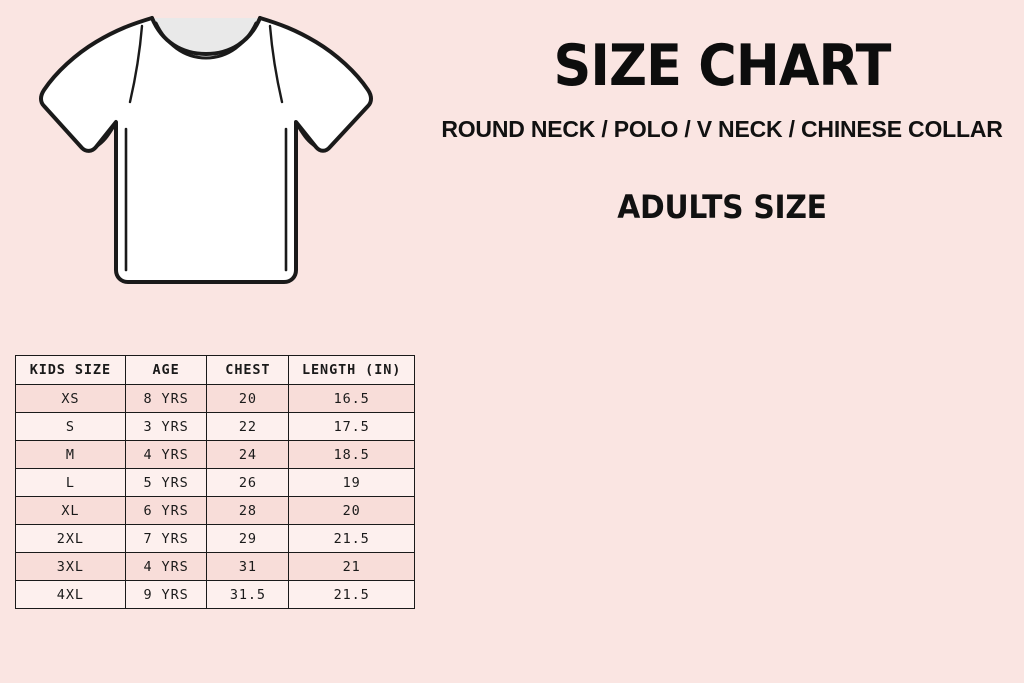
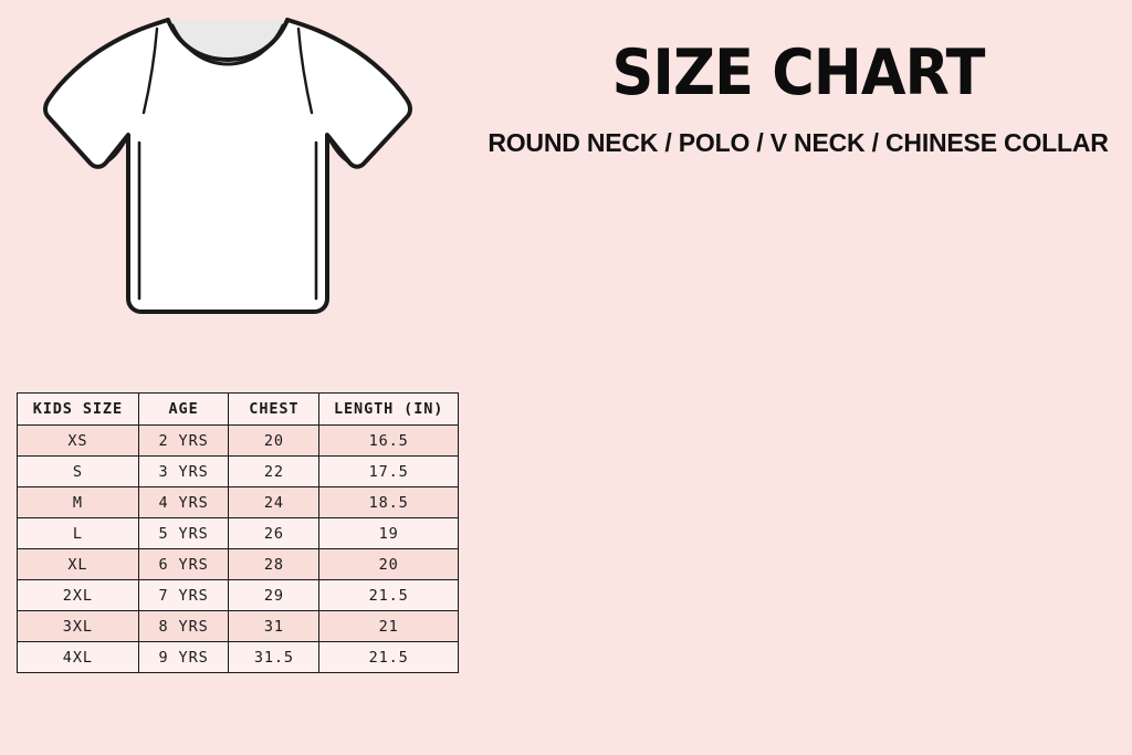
  SIZE CHART
  ROUND NECK / POLO / V NECK / CHINESE COLLAR
- ADULTS SIZE
  KIDS SIZE	AGE	CHEST	LENGTH (IN)
- XS	8 YRS	20	16.5
+ XS	2 YRS	20	16.5
  S	3 YRS	22	17.5
  M	4 YRS	24	18.5
  L	5 YRS	26	19
  XL	6 YRS	28	20
  2XL	7 YRS	29	21.5
- 3XL	4 YRS	31	21
+ 3XL	8 YRS	31	21
  4XL	9 YRS	31.5	21.5
